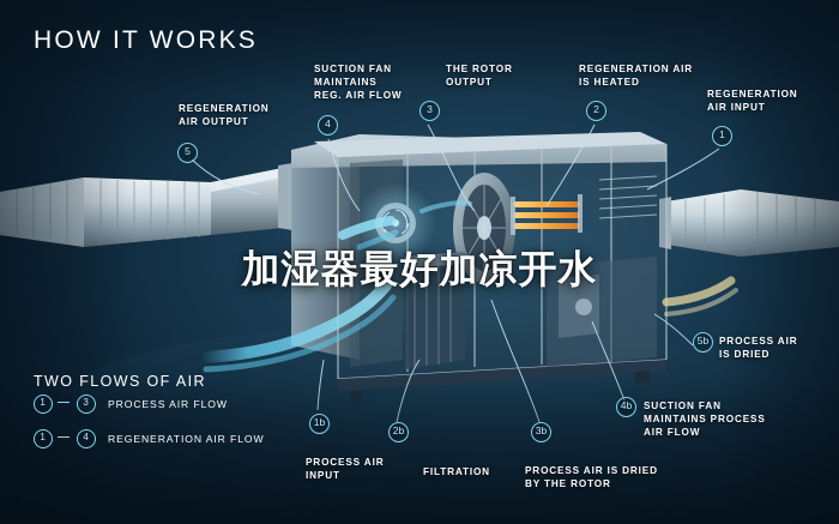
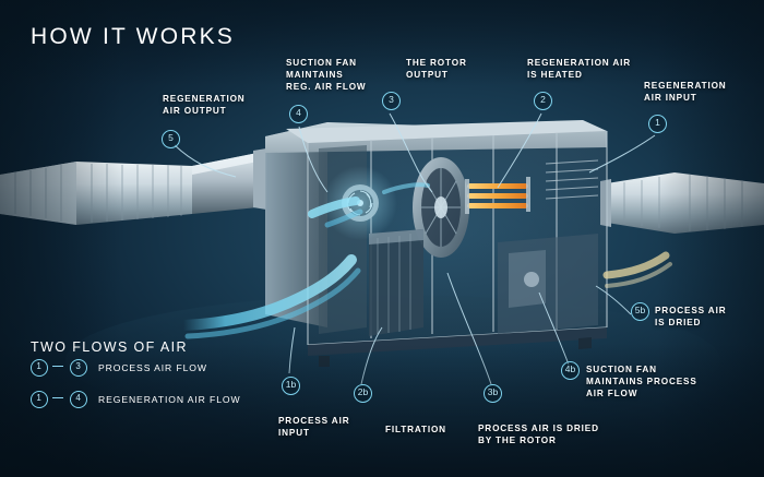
  HOW IT WORKS
  5
  REGENERATION
  AIR OUTPUT
  4
  SUCTION FAN
  MAINTAINS
  REG. AIR FLOW
  3
  THE ROTOR
  OUTPUT
  2
  REGENERATION AIR
  IS HEATED
  1
  REGENERATION
  AIR INPUT
  5b
  PROCESS AIR
  IS DRIED
  4b
  SUCTION FAN
  MAINTAINS PROCESS
  AIR FLOW
  3b
  PROCESS AIR IS DRIED
  BY THE ROTOR
  2b
  FILTRATION
  1b
  PROCESS AIR
  INPUT
  TWO FLOWS OF AIR
  1
  3
  PROCESS AIR FLOW
  1
  4
  REGENERATION AIR FLOW
- 加湿器最好加凉开水
